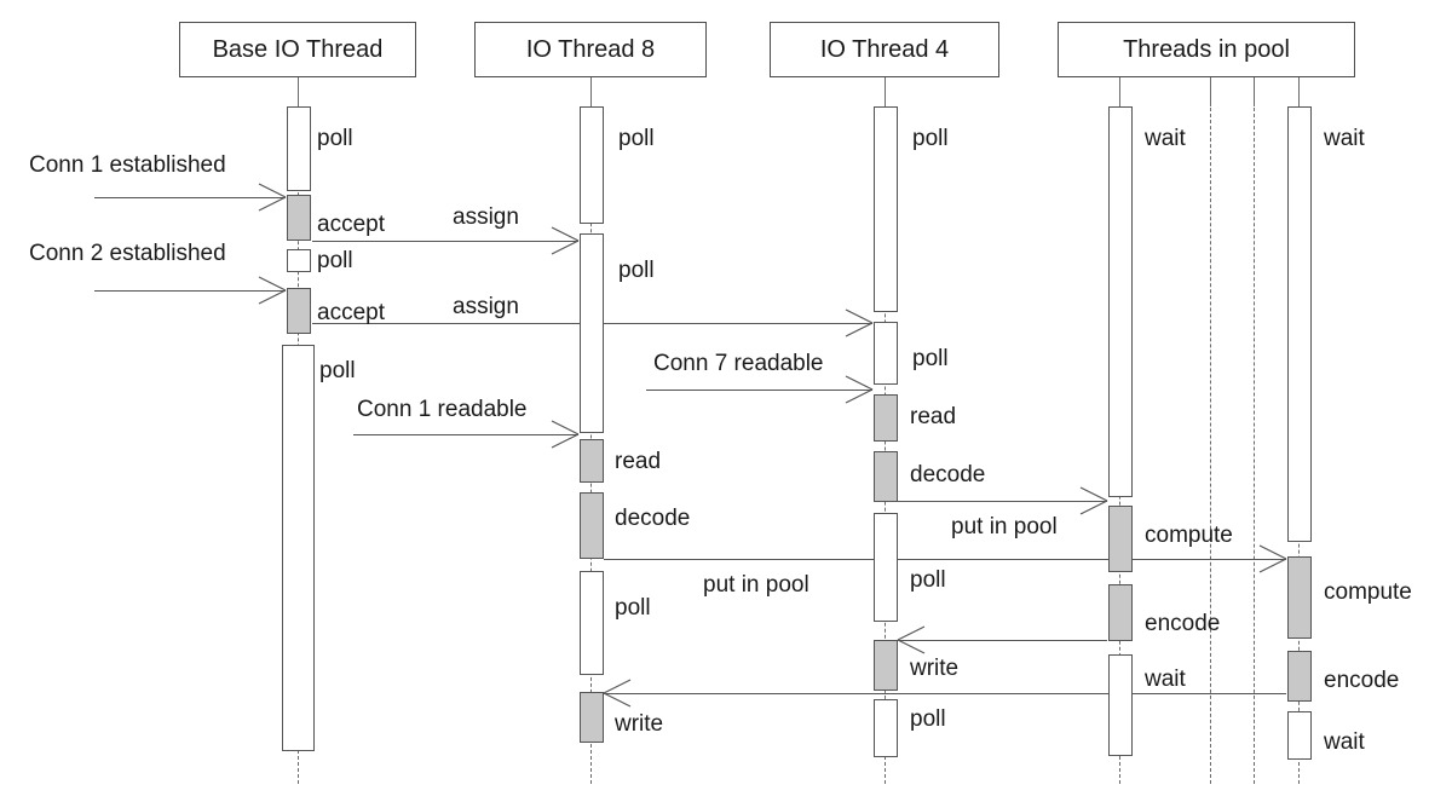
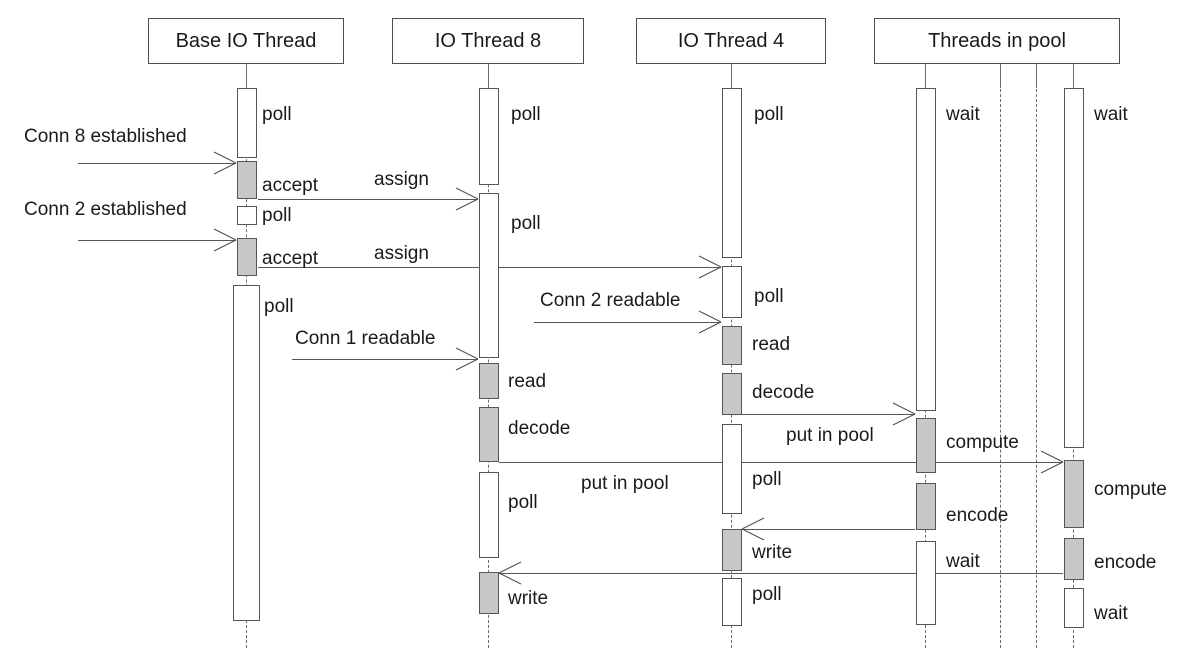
- Conn 1 established
+ Conn 8 established
  assign
  Conn 2 established
  assign
- Conn 7 readable
+ Conn 2 readable
  Conn 1 readable
  put in pool
  put in pool
  poll
  accept
  poll
  accept
  poll
  poll
  poll
  read
  decode
  poll
  write
  poll
  poll
  read
  decode
  poll
  write
  poll
  wait
  compute
  encode
  wait
  wait
  compute
  encode
  wait
  Base IO Thread
  IO Thread 8
  IO Thread 4
  Threads in pool
